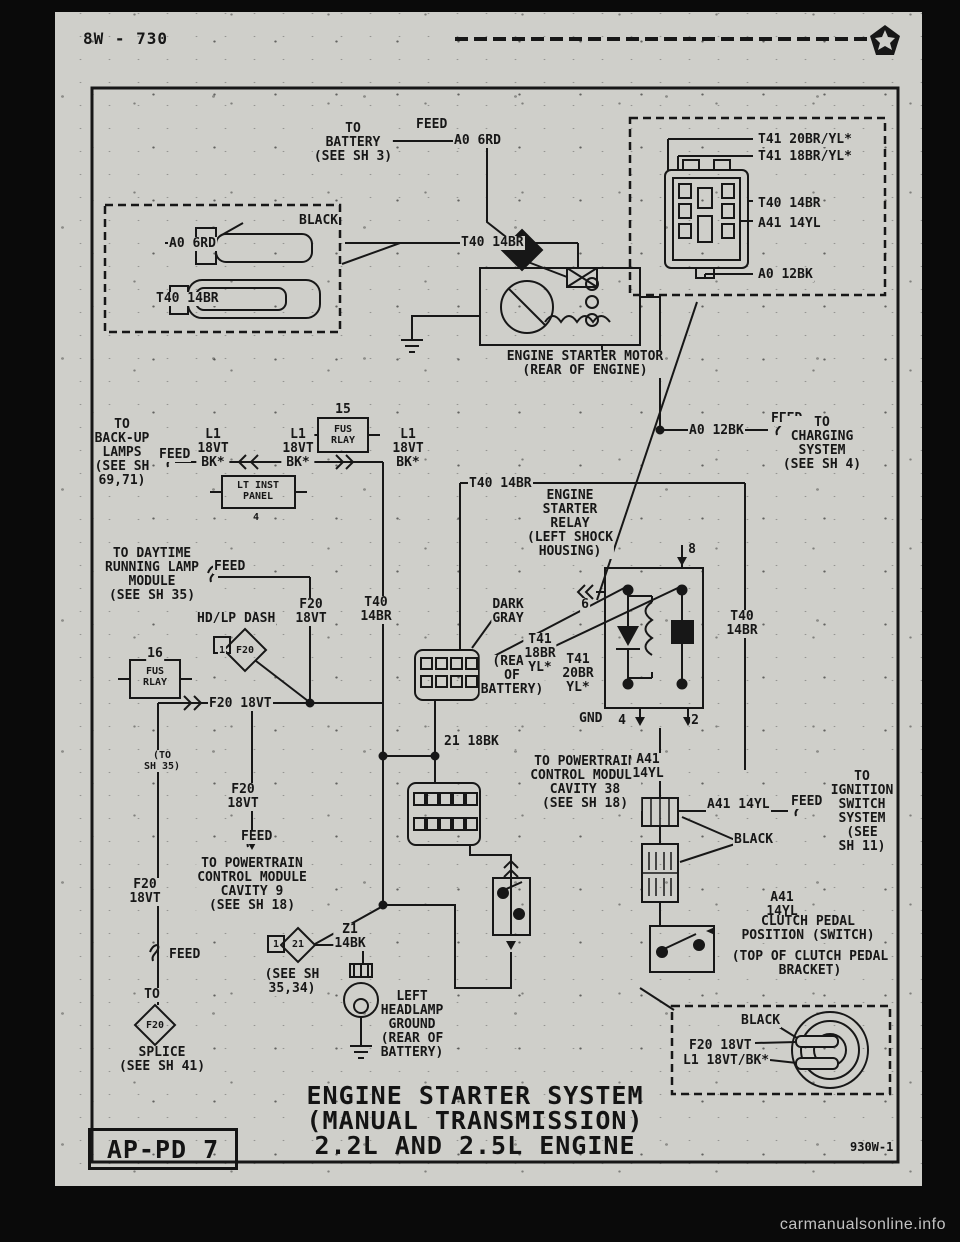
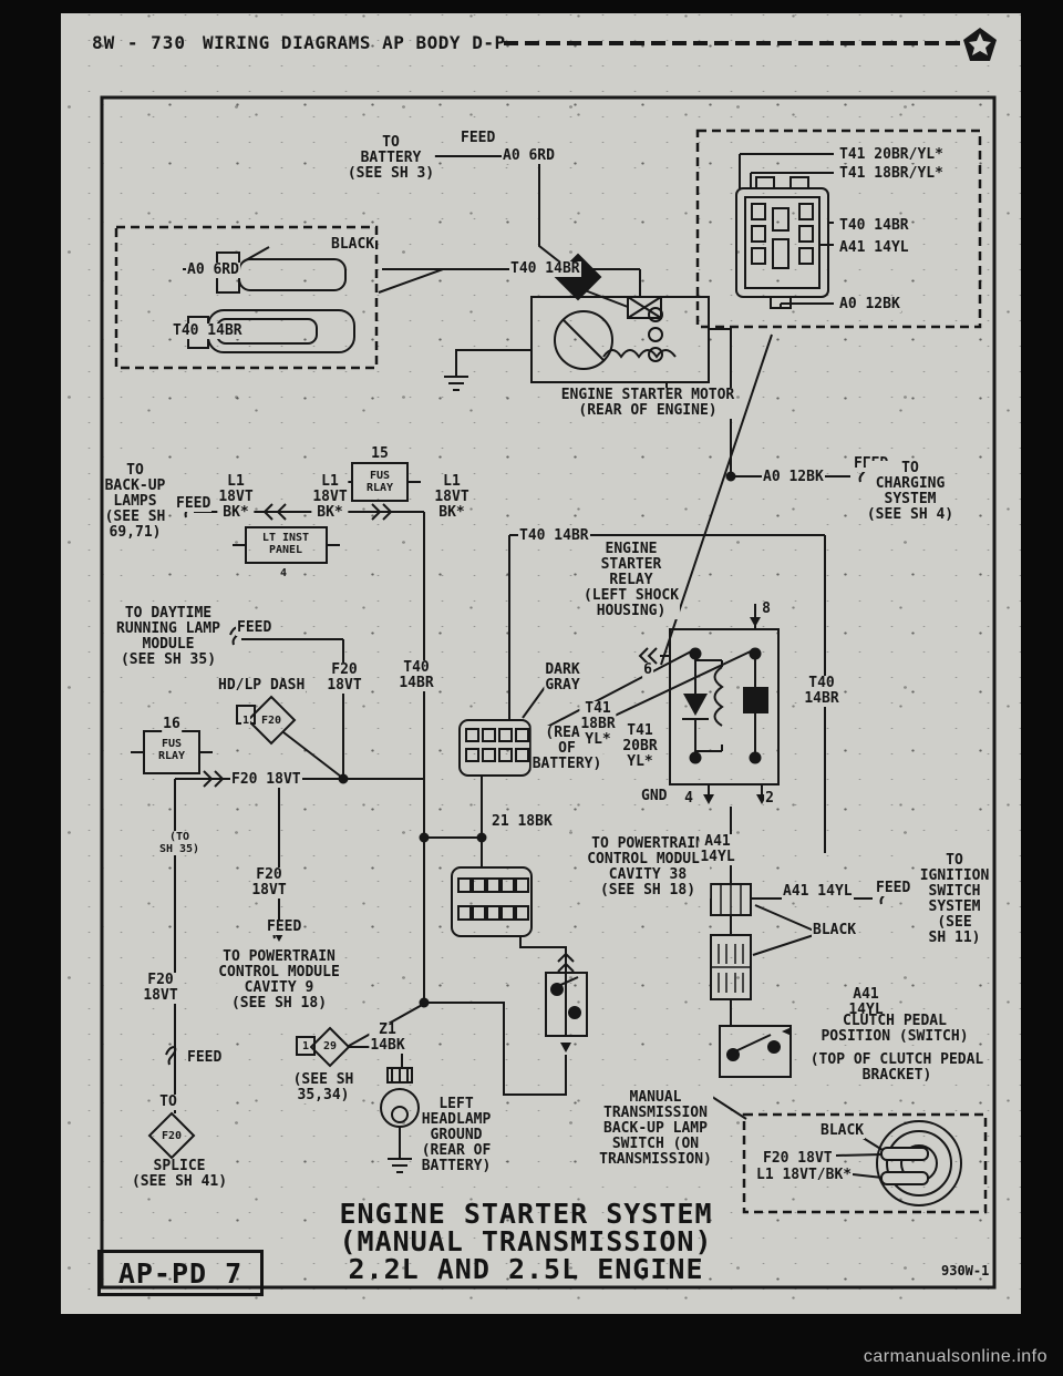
  8W - 730
+ WIRING DIAGRAMS AP BODY D-P
  TO
  BATTERY
  (SEE SH 3)
  FEED
  A0 6RD
  BLACK
  A0 6RD
  T40 14BR
  T40 14BR
  ENGINE STARTER MOTOR
  (REAR OF ENGINE)
  T41 20BR/YL*
  T41 18BR/YL*
  T40 14BR
  A41 14YL
  A0 12BK
  TO
  BACK-UP
  LAMPS
  (SEE SH
  69,71)
  FEED
  L1
  18VT
  BK*
  L1
  18VT
  BK*
  15
  FUS
  RLAY
  LT INST
  PANEL
  4
  L1
  18VT
  BK*
  A0 12BK
  TO
  CHARGING
  SYSTEM
  (SEE SH 4)
  T40 14BR
  ENGINE
  STARTER
  RELAY
  (LEFT SHOCK
  HOUSING)
  TO DAYTIME
  RUNNING LAMP
  MODULE
  (SEE SH 35)
  FEED
  F20
  18VT
  HD/LP DASH
  F20
  1
  16
  FUS
  RLAY
  F20 18VT
  (TO
  SH 35)
  F20
  18VT
  FEED
  TO POWERTRAIN
  CONTROL MODULE
  CAVITY 9
  (SEE SH 18)
  F20
  18VT
  FEED
  TO
  F20
  SPLICE
  (SEE SH 41)
  T40
  14BR
  DARK
  GRAY
  (REA
  OF
  BATTERY)
  T41
  18BR
  YL*
  T41
  20BR
  YL*
  GND
  8
  6
  4
  2
  T40
  14BR
  21 18BK
  TO POWERTRAI
  CONTROL MODUL
  CAVITY 38
  (SEE SH 18)
  A41
  14YL
  A41 14YL
  FEED
  TO
  IGNITION
  SWITCH
  SYSTEM
  (SEE
  SH 11)
  BLACK
  A41
  14YL
  CLUTCH PEDAL
  POSITION (SWITCH)
  (TOP OF CLUTCH PEDAL
  BRACKET)
  Z1
  14BK
  (SEE SH
  35,34)
- 21
+ 29
  1
  LEFT
  HEADLAMP
  GROUND
  (REAR OF
  BATTERY)
+ MANUAL
+ TRANSMISSION
+ BACK-UP LAMP
+ SWITCH (ON
+ TRANSMISSION)
  BLACK
  F20 18VT
  L1 18VT/BK*
  ENGINE STARTER SYSTEM
  (MANUAL TRANSMISSION)
  2.2L AND 2.5L ENGINE
  AP-PD 7
  930W-1
  carmanualsonline.info
